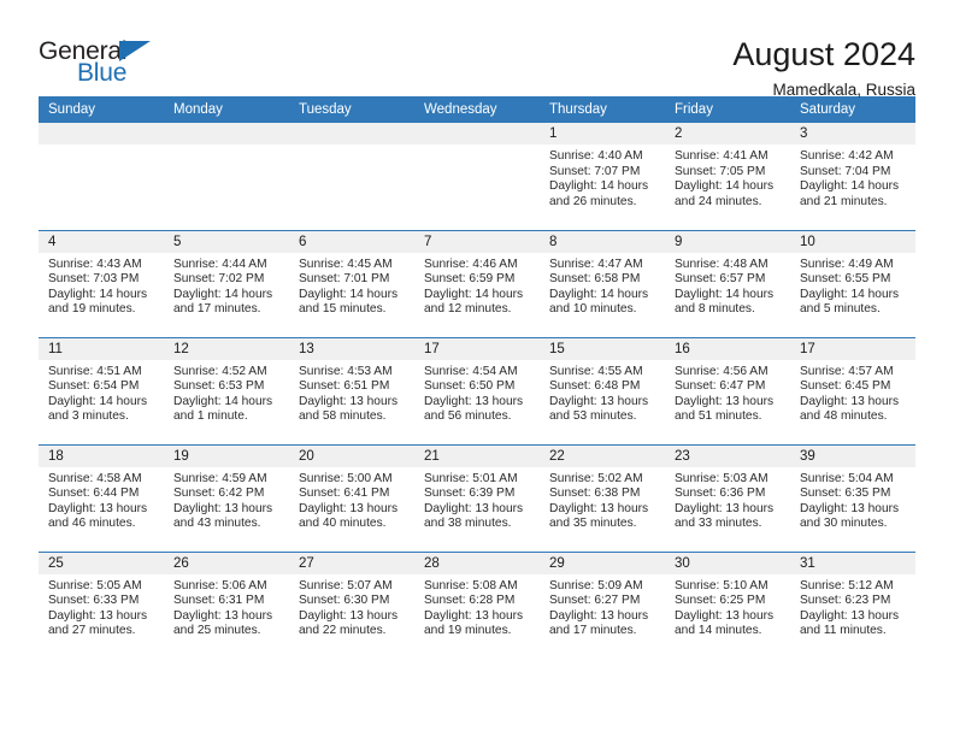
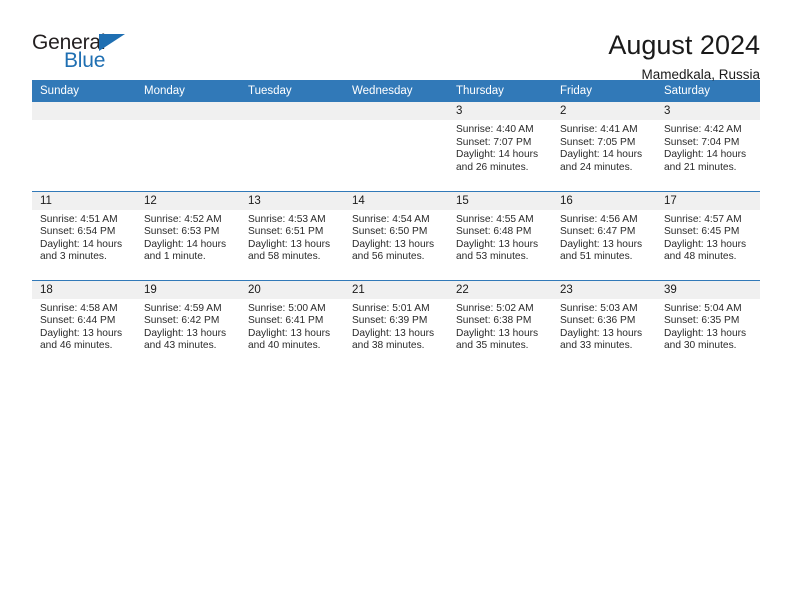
  General
  Blue
  August 2024
  Mamedkala, Russia
  Sunday	Monday	Tuesday	Wednesday	Thursday	Friday	Saturday
- 				1Sunrise: 4:40 AMSunset: 7:07 PMDaylight: 14 hoursand 26 minutes.	2Sunrise: 4:41 AMSunset: 7:05 PMDaylight: 14 hoursand 24 minutes.	3Sunrise: 4:42 AMSunset: 7:04 PMDaylight: 14 hoursand 21 minutes.
+ 				3Sunrise: 4:40 AMSunset: 7:07 PMDaylight: 14 hoursand 26 minutes.	2Sunrise: 4:41 AMSunset: 7:05 PMDaylight: 14 hoursand 24 minutes.	3Sunrise: 4:42 AMSunset: 7:04 PMDaylight: 14 hoursand 21 minutes.
- 4Sunrise: 4:43 AMSunset: 7:03 PMDaylight: 14 hoursand 19 minutes.	5Sunrise: 4:44 AMSunset: 7:02 PMDaylight: 14 hoursand 17 minutes.	6Sunrise: 4:45 AMSunset: 7:01 PMDaylight: 14 hoursand 15 minutes.	7Sunrise: 4:46 AMSunset: 6:59 PMDaylight: 14 hoursand 12 minutes.	8Sunrise: 4:47 AMSunset: 6:58 PMDaylight: 14 hoursand 10 minutes.	9Sunrise: 4:48 AMSunset: 6:57 PMDaylight: 14 hoursand 8 minutes.	10Sunrise: 4:49 AMSunset: 6:55 PMDaylight: 14 hoursand 5 minutes.
- 11Sunrise: 4:51 AMSunset: 6:54 PMDaylight: 14 hoursand 3 minutes.	12Sunrise: 4:52 AMSunset: 6:53 PMDaylight: 14 hoursand 1 minute.	13Sunrise: 4:53 AMSunset: 6:51 PMDaylight: 13 hoursand 58 minutes.	17Sunrise: 4:54 AMSunset: 6:50 PMDaylight: 13 hoursand 56 minutes.	15Sunrise: 4:55 AMSunset: 6:48 PMDaylight: 13 hoursand 53 minutes.	16Sunrise: 4:56 AMSunset: 6:47 PMDaylight: 13 hoursand 51 minutes.	17Sunrise: 4:57 AMSunset: 6:45 PMDaylight: 13 hoursand 48 minutes.
+ 11Sunrise: 4:51 AMSunset: 6:54 PMDaylight: 14 hoursand 3 minutes.	12Sunrise: 4:52 AMSunset: 6:53 PMDaylight: 14 hoursand 1 minute.	13Sunrise: 4:53 AMSunset: 6:51 PMDaylight: 13 hoursand 58 minutes.	14Sunrise: 4:54 AMSunset: 6:50 PMDaylight: 13 hoursand 56 minutes.	15Sunrise: 4:55 AMSunset: 6:48 PMDaylight: 13 hoursand 53 minutes.	16Sunrise: 4:56 AMSunset: 6:47 PMDaylight: 13 hoursand 51 minutes.	17Sunrise: 4:57 AMSunset: 6:45 PMDaylight: 13 hoursand 48 minutes.
  18Sunrise: 4:58 AMSunset: 6:44 PMDaylight: 13 hoursand 46 minutes.	19Sunrise: 4:59 AMSunset: 6:42 PMDaylight: 13 hoursand 43 minutes.	20Sunrise: 5:00 AMSunset: 6:41 PMDaylight: 13 hoursand 40 minutes.	21Sunrise: 5:01 AMSunset: 6:39 PMDaylight: 13 hoursand 38 minutes.	22Sunrise: 5:02 AMSunset: 6:38 PMDaylight: 13 hoursand 35 minutes.	23Sunrise: 5:03 AMSunset: 6:36 PMDaylight: 13 hoursand 33 minutes.	39Sunrise: 5:04 AMSunset: 6:35 PMDaylight: 13 hoursand 30 minutes.
- 25Sunrise: 5:05 AMSunset: 6:33 PMDaylight: 13 hoursand 27 minutes.	26Sunrise: 5:06 AMSunset: 6:31 PMDaylight: 13 hoursand 25 minutes.	27Sunrise: 5:07 AMSunset: 6:30 PMDaylight: 13 hoursand 22 minutes.	28Sunrise: 5:08 AMSunset: 6:28 PMDaylight: 13 hoursand 19 minutes.	29Sunrise: 5:09 AMSunset: 6:27 PMDaylight: 13 hoursand 17 minutes.	30Sunrise: 5:10 AMSunset: 6:25 PMDaylight: 13 hoursand 14 minutes.	31Sunrise: 5:12 AMSunset: 6:23 PMDaylight: 13 hoursand 11 minutes.
